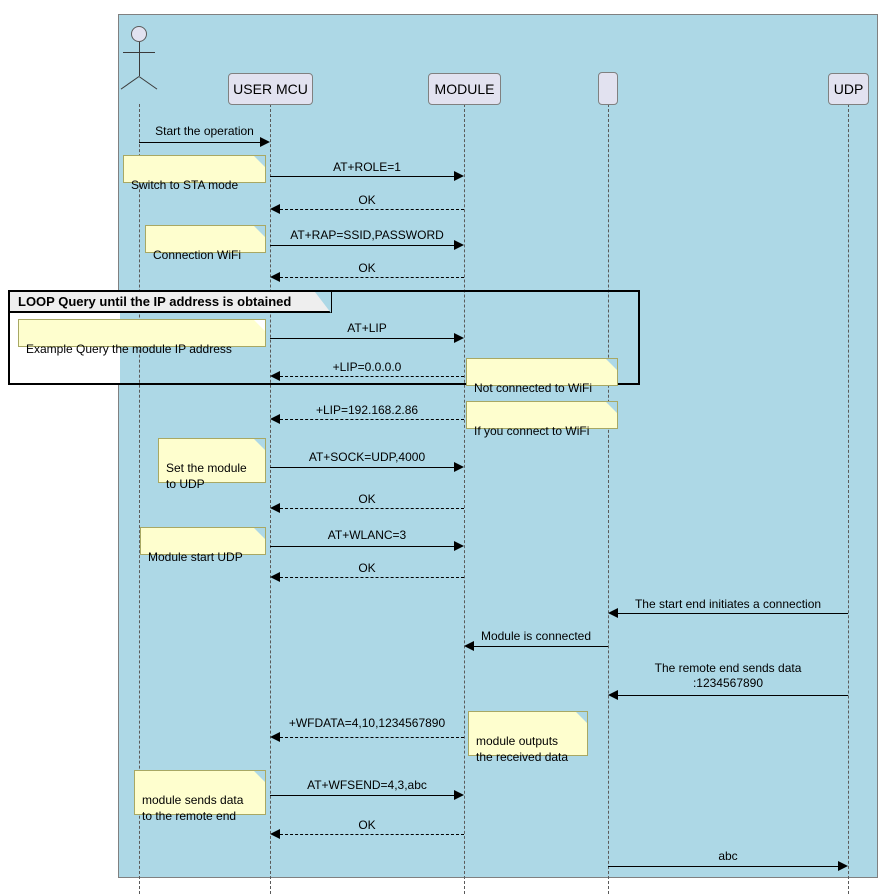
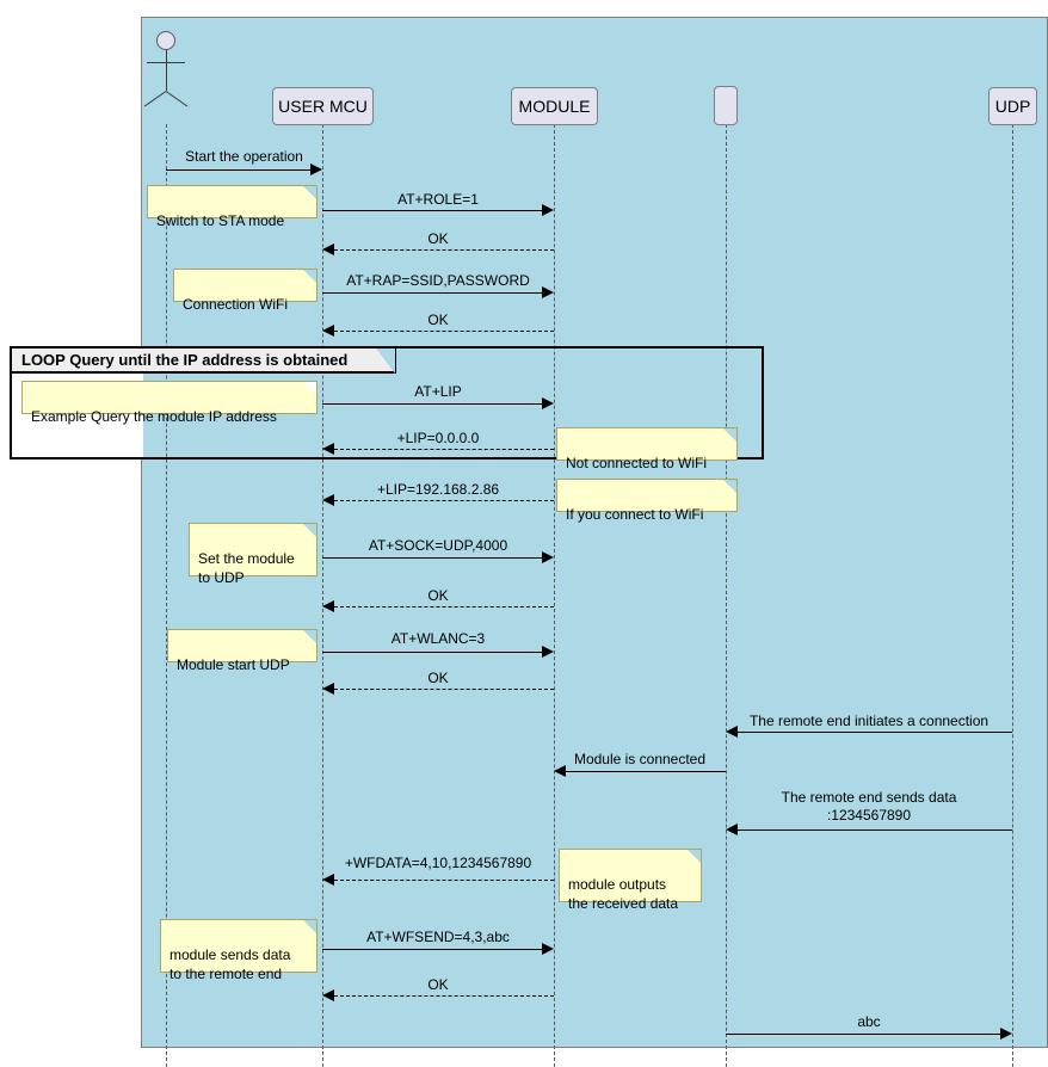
  USER MCU
  MODULE
  UDP
  Start the operation
  Switch to STA mode
  AT+ROLE=1
  OK
  Connection WiFi
  AT+RAP=SSID,PASSWORD
  OK
  LOOP Query until the IP address is obtained
  Example Query the module IP address
  AT+LIP
  +LIP=0.0.0.0
  Not connected to WiFi
  +LIP=192.168.2.86
  If you connect to WiFi
  Set the module
  to UDP
  AT+SOCK=UDP,4000
  OK
  Module start UDP
  AT+WLANC=3
  OK
- The start end initiates a connection
+ The remote end initiates a connection
  Module is connected
  The remote end sends data
  :1234567890
  +WFDATA=4,10,1234567890
  module outputs
  the received data
  module sends data
  to the remote end
  AT+WFSEND=4,3,abc
  OK
  abc
